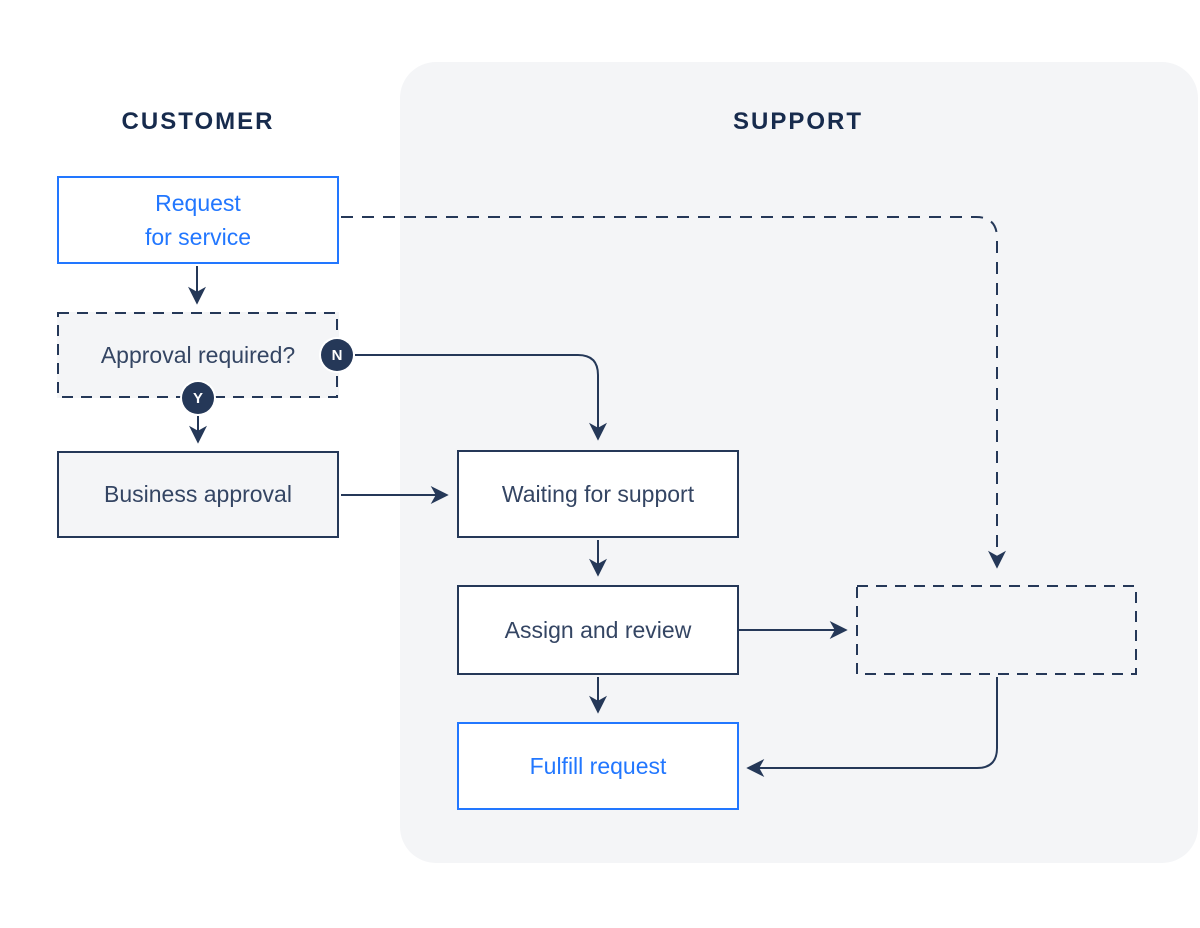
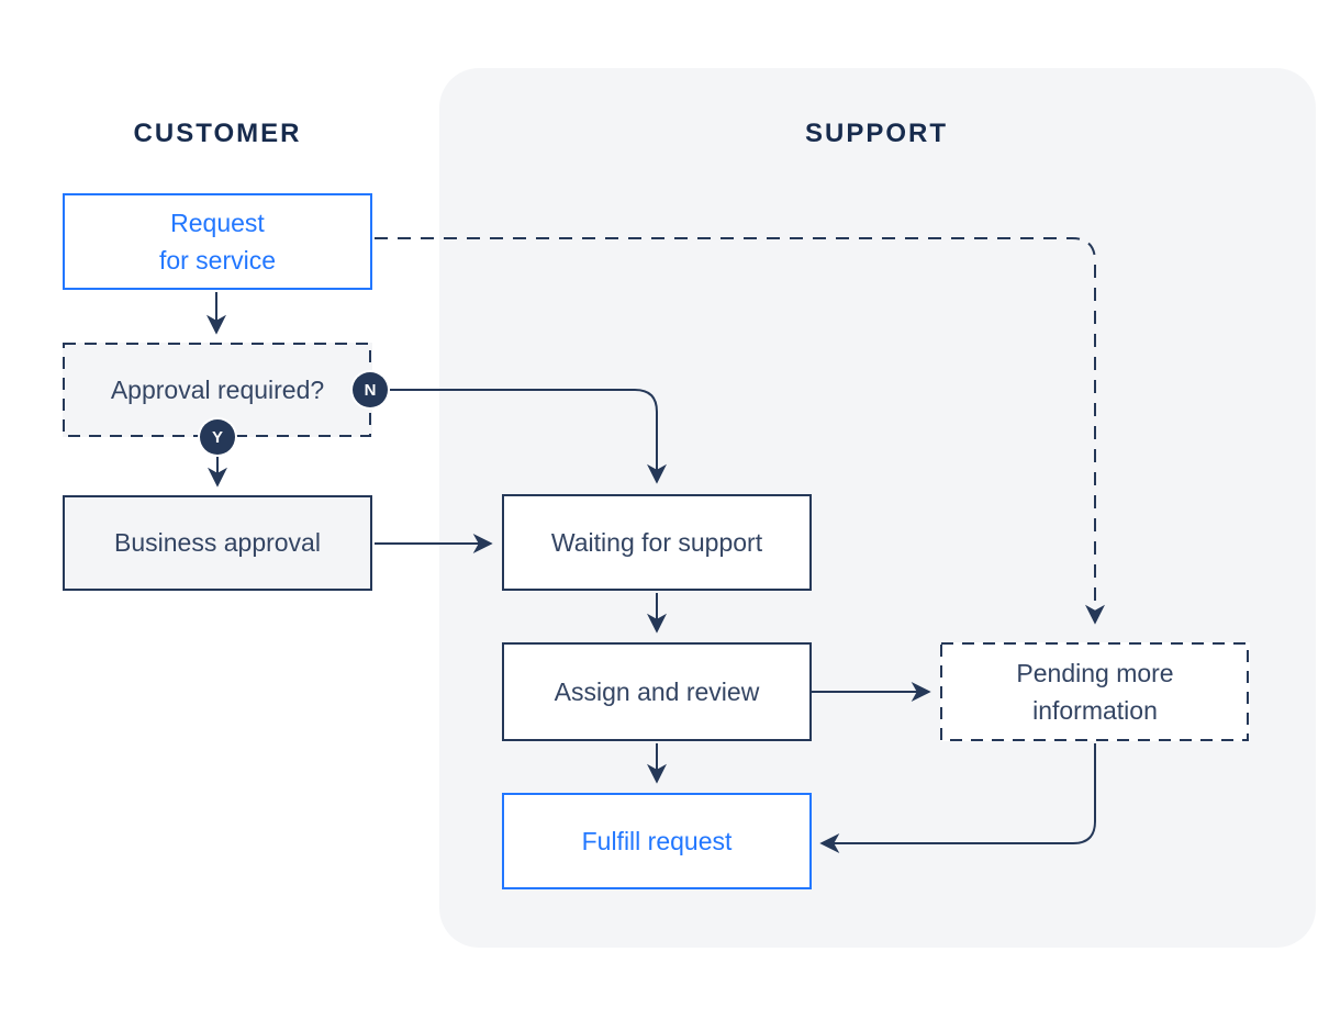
  CUSTOMER
  SUPPORT
  Request
  for service
  Approval required?
  Business approval
  Waiting for support
  Assign and review
+ Pending more
+ information
  Fulfill request
  N
  Y
